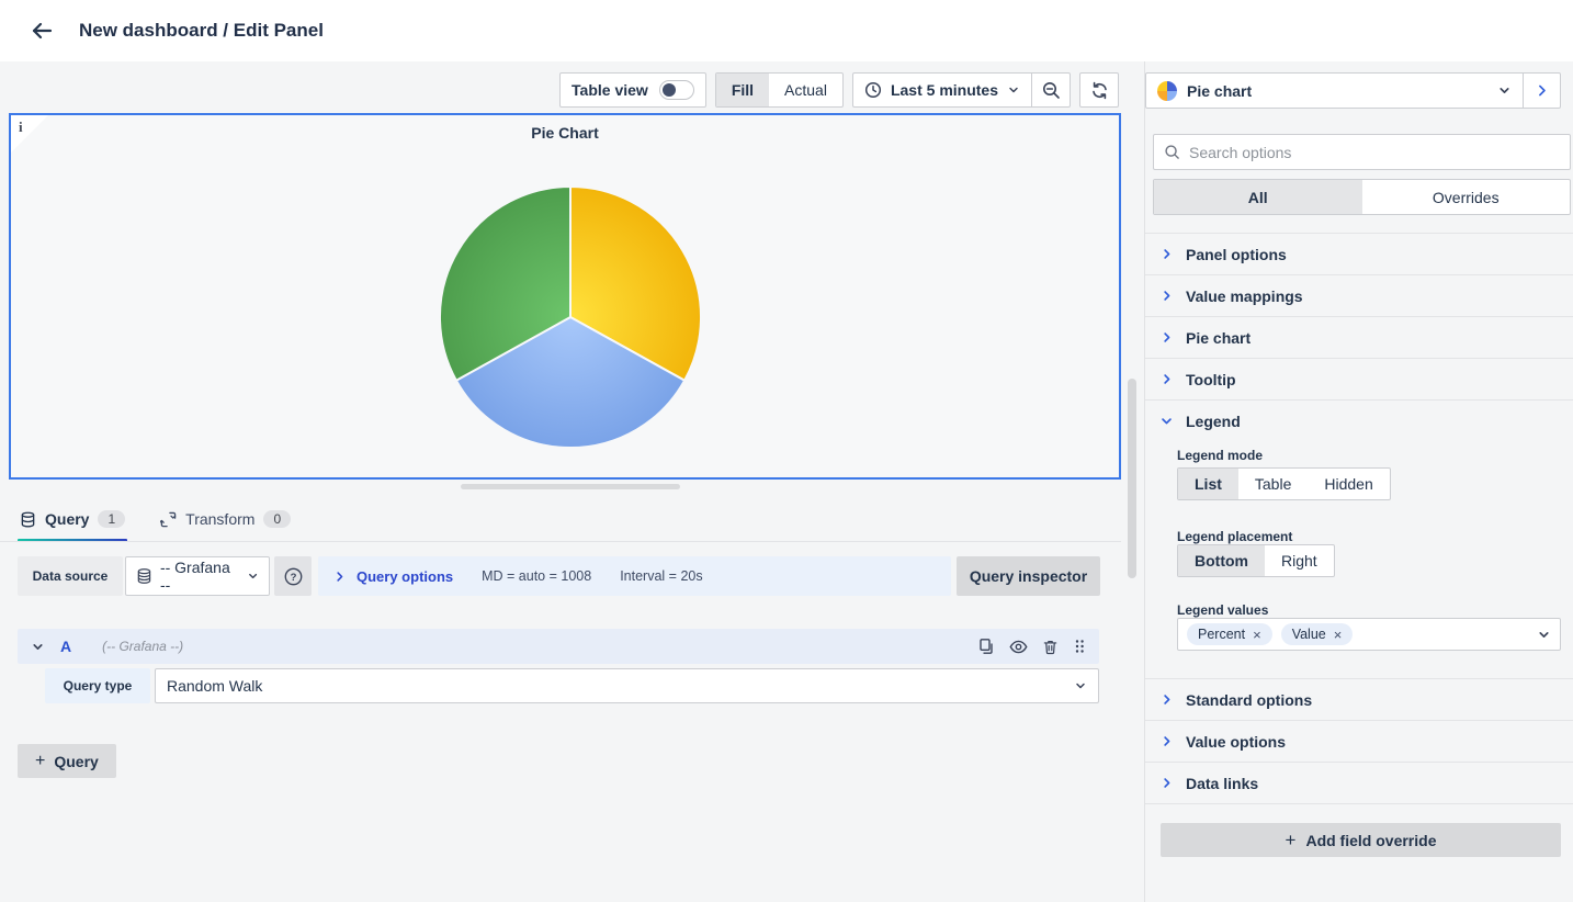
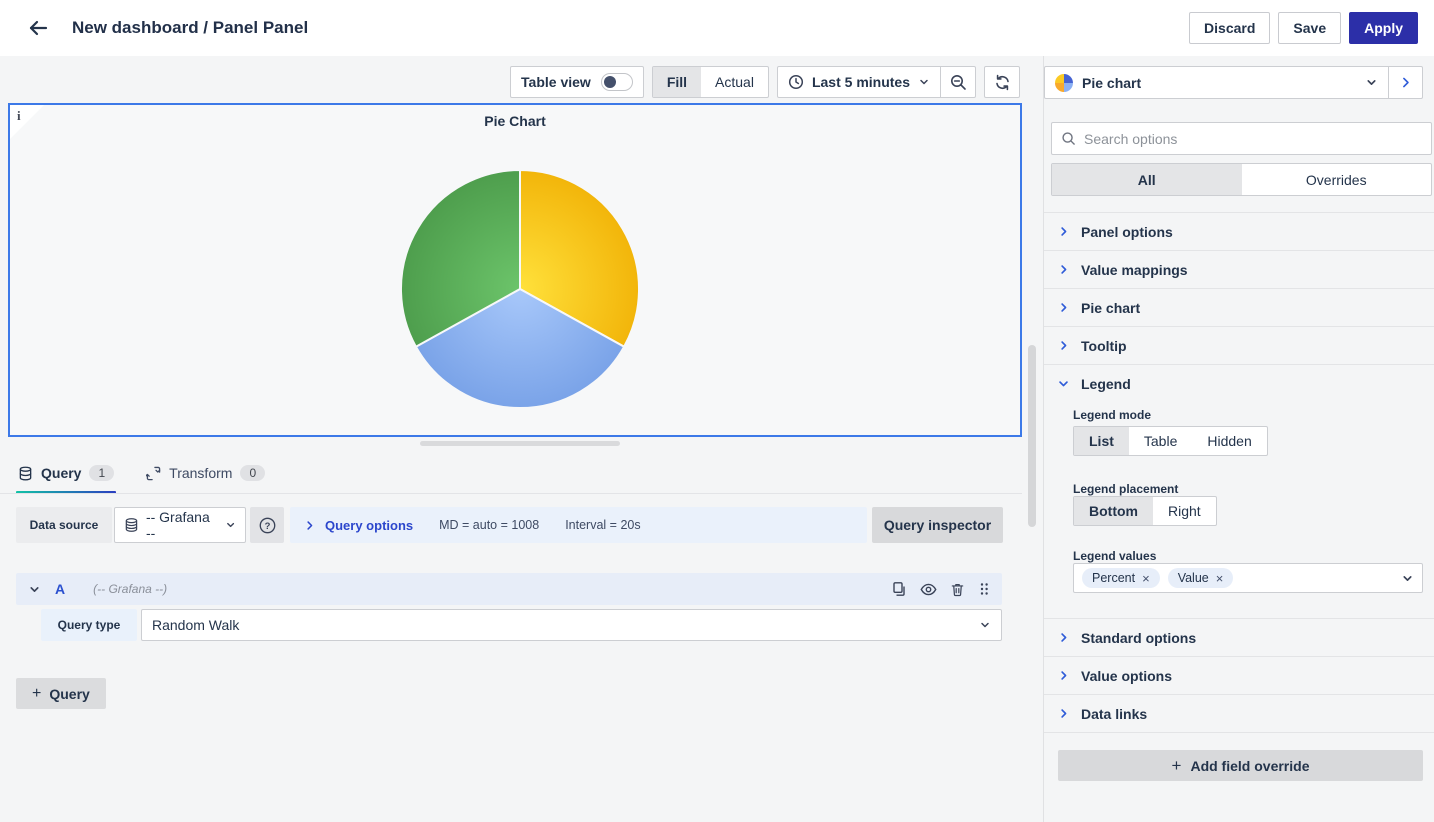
- New dashboard / Edit Panel
+ New dashboard / Panel Panel
+ Discard
+ Save
+ Apply
  Table view
  Fill
  Actual
  Last 5 minutes
  i
  Pie Chart
  Query
  1
  Transform
  0
  Data source
  -- Grafana --
  ?
  Query options
  MD = auto = 1008
  Interval = 20s
  Query inspector
  A
  (-- Grafana --)
  Query type
  Random Walk
  +
  Query
  Pie chart
  Search options
  All
  Overrides
  Panel options
  Value mappings
  Pie chart
  Tooltip
  Legend
  Legend mode
  List
  Table
  Hidden
  Legend placement
  Bottom
  Right
  Legend values
  Percent
  ×
  Value
  ×
  Standard options
  Value options
  Data links
  +
  Add field override
